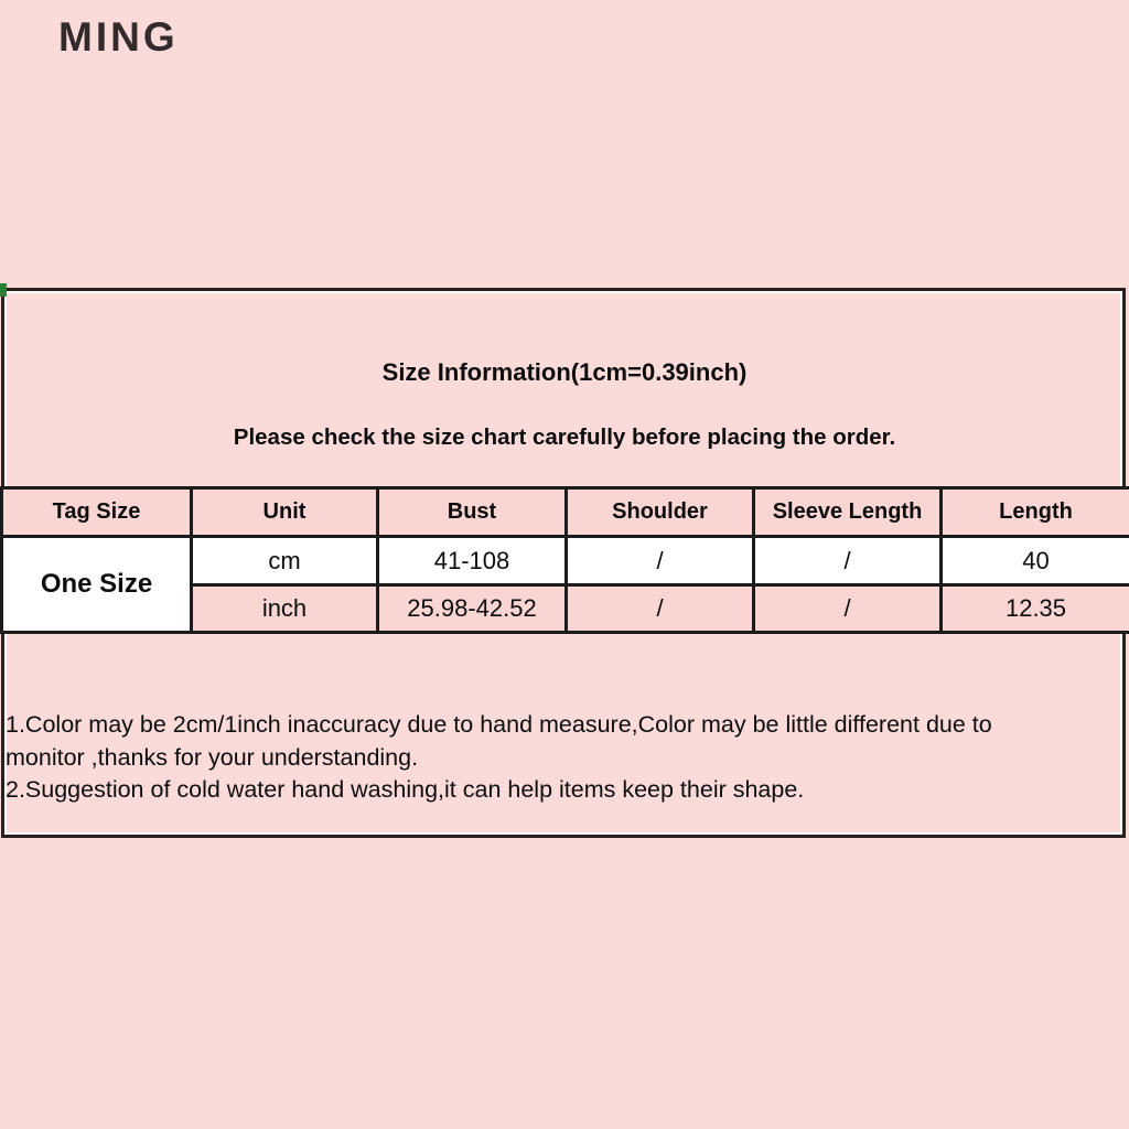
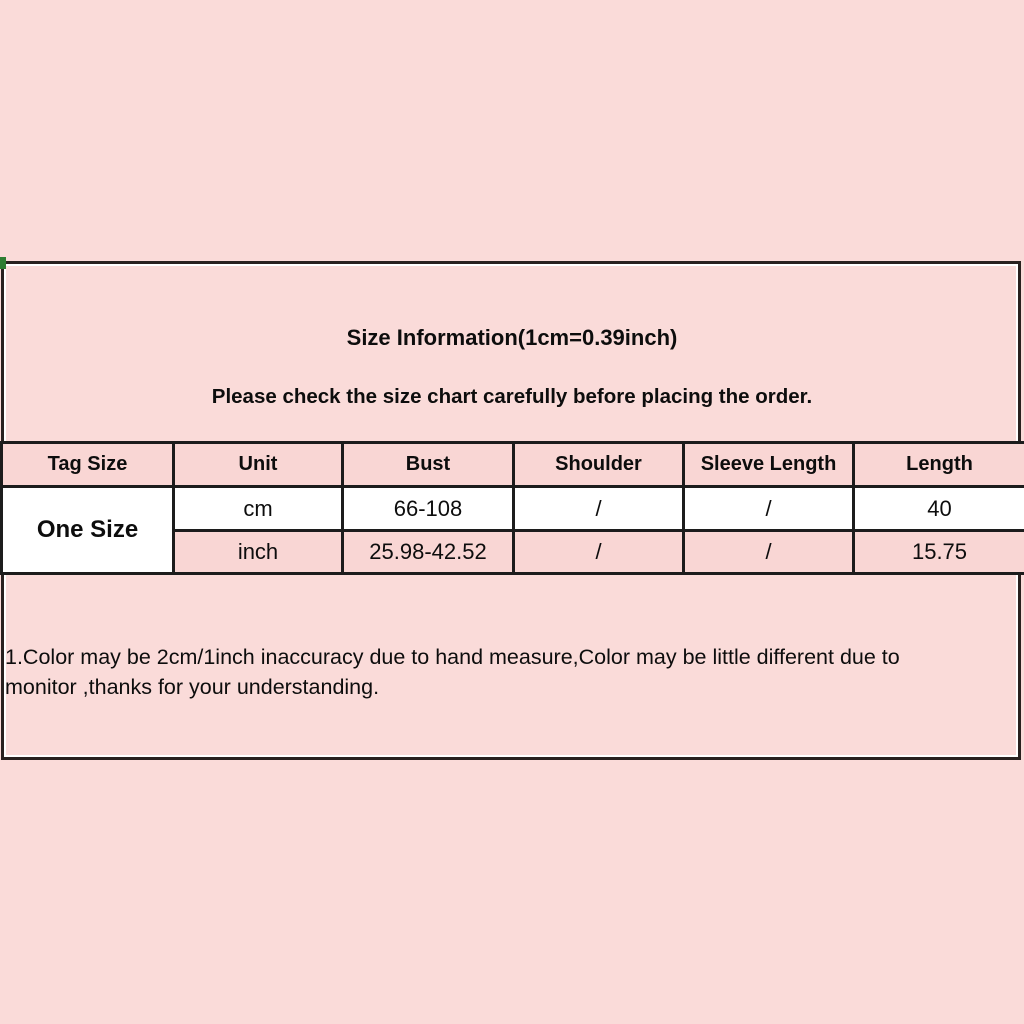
- MING
  Size Information(1cm=0.39inch)
  Please check the size chart carefully before placing the order.
  Tag Size	Unit	Bust	Shoulder	Sleeve Length	Length
- One Size	cm	41-108	/	/	40
+ One Size	cm	66-108	/	/	40
- inch	25.98-42.52	/	/	12.35
+ inch	25.98-42.52	/	/	15.75
  1.Color may be 2cm/1inch inaccuracy due to hand measure,Color may be little different due to
  monitor ,thanks for your understanding.
- 2.Suggestion of cold water hand washing,it can help items keep their shape.
